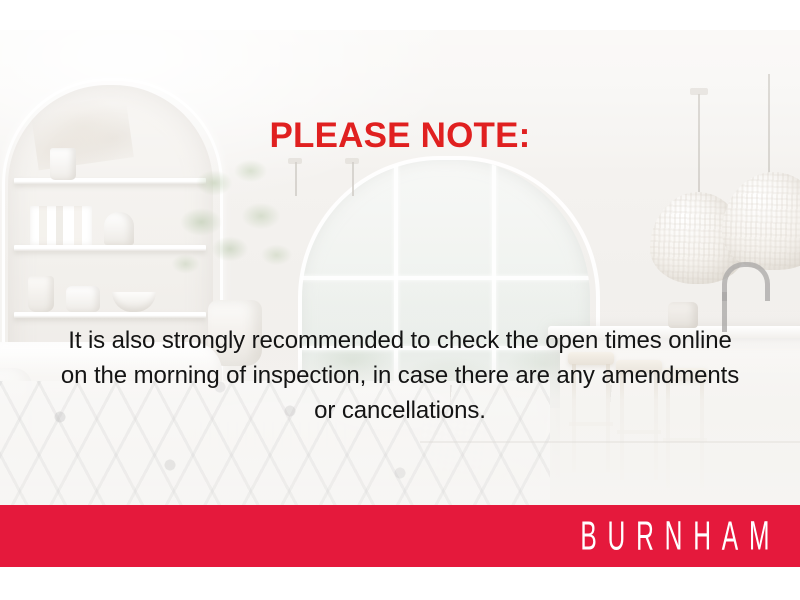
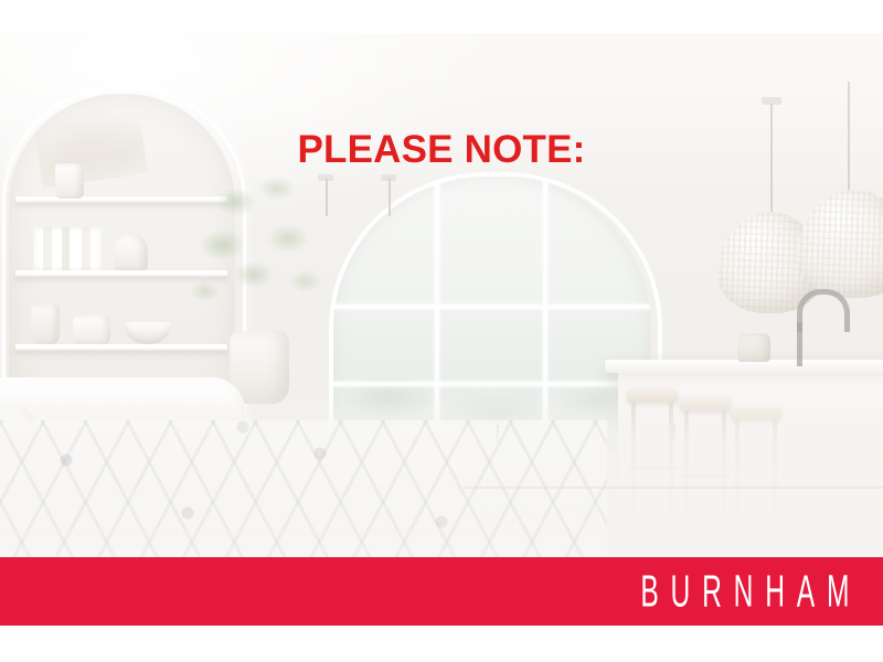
  PLEASE NOTE:
- It is also strongly recommended to check the open times online on the morning of inspection, in case there are any amendments or cancellations.
  BURNHAM
